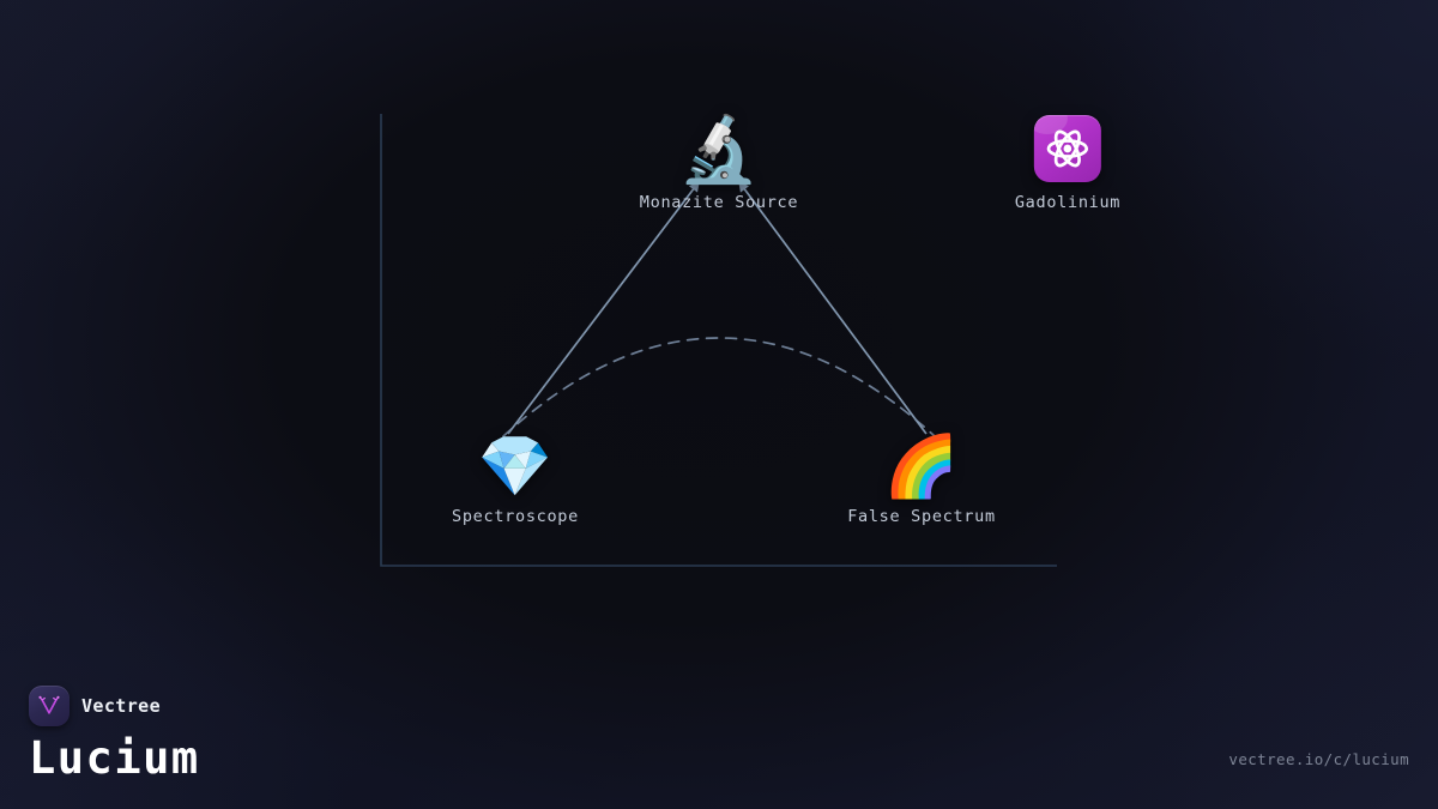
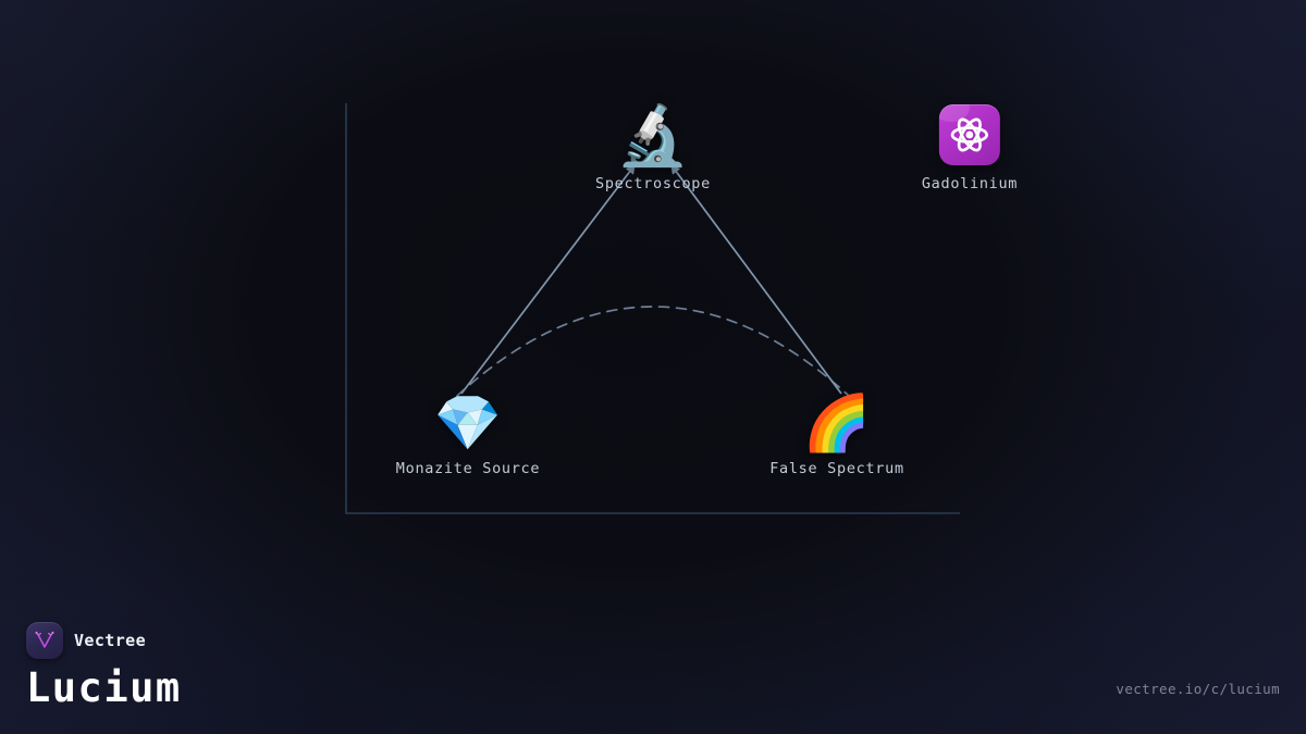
  🔬
- Monazite Source
+ Spectroscope
  Gadolinium
  💎
- Spectroscope
+ Monazite Source
  🌈
  False Spectrum
  Vectree
  Lucium
  vectree.io/c/lucium
